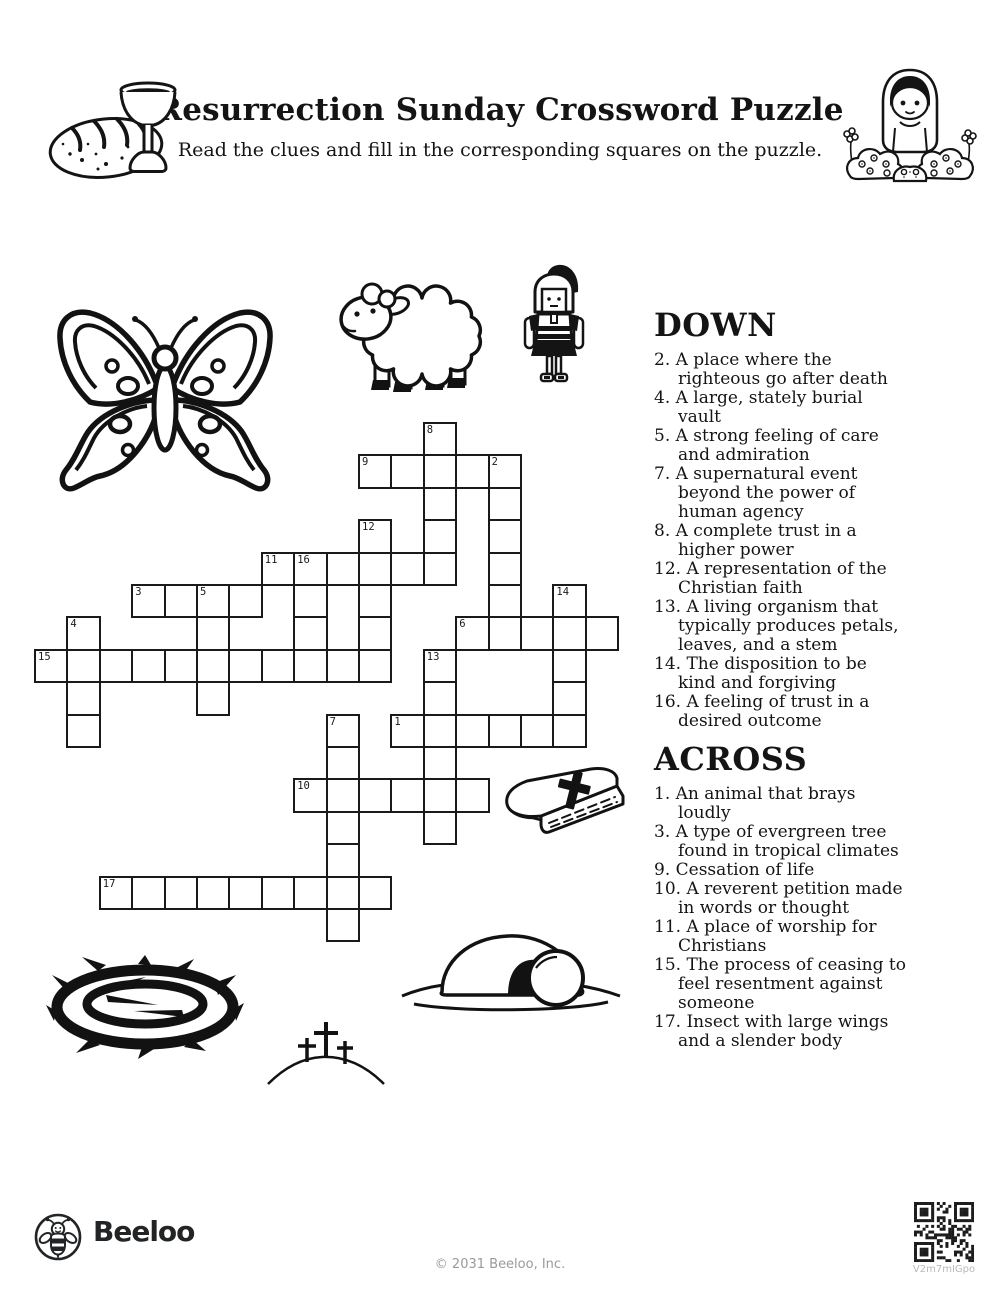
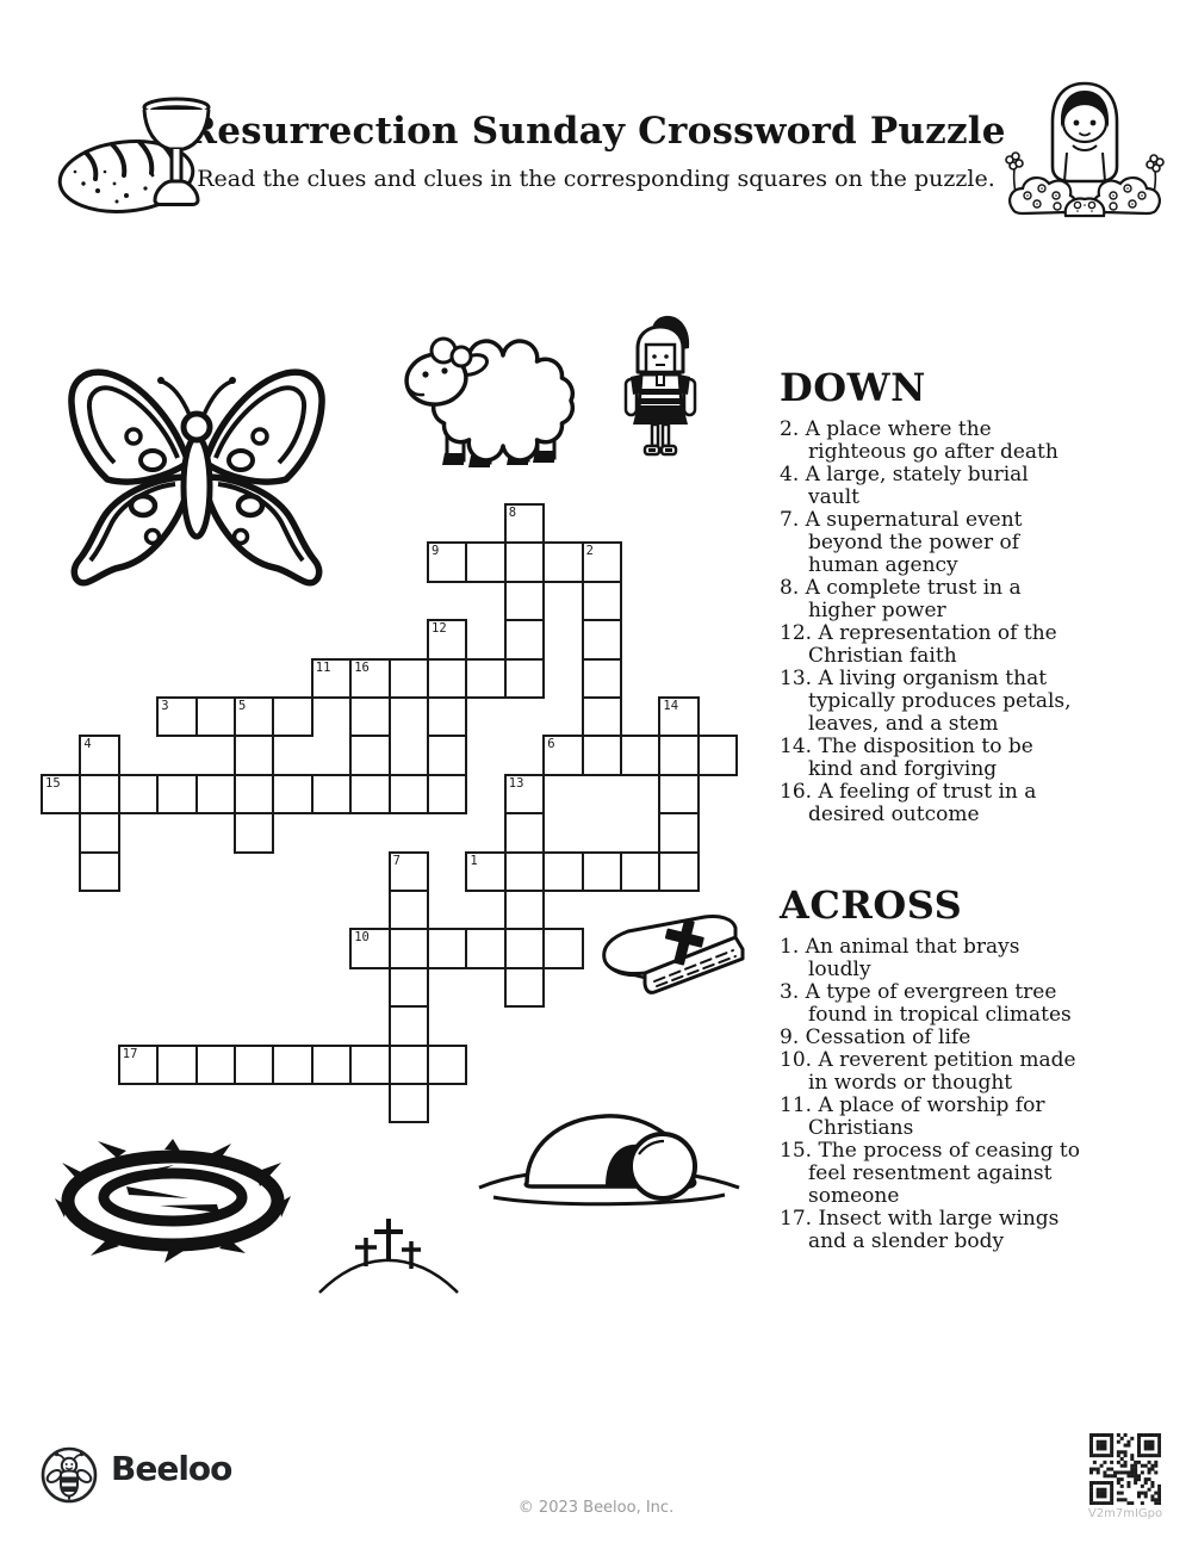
  esurrection Sunday Crossword Puzzle
- Read the clues and fill in the corresponding squares on the puzzle.
+ Read the clues and clues in the corresponding squares on the puzzle.
  9
  2
  11
  16
  3
  5
  6
  15
  1
  10
  17
  8
  12
  14
  4
  13
  7
  DOWN
  2. A place where the righteous go after death
  4. A large, stately burial vault
- 5. A strong feeling of care and admiration
  7. A supernatural event beyond the power of human agency
  8. A complete trust in a higher power
  12. A representation of the Christian faith
  13. A living organism that typically produces petals, leaves, and a stem
  14. The disposition to be kind and forgiving
  16. A feeling of trust in a desired outcome
  ACROSS
  1. An animal that brays loudly
  3. A type of evergreen tree found in tropical climates
  9. Cessation of life
  10. A reverent petition made in words or thought
  11. A place of worship for Christians
  15. The process of ceasing to feel resentment against someone
  17. Insect with large wings and a slender body
  Beeloo
- © 2031 Beeloo, Inc.
+ © 2023 Beeloo, Inc.
  V2m7mIGpo
